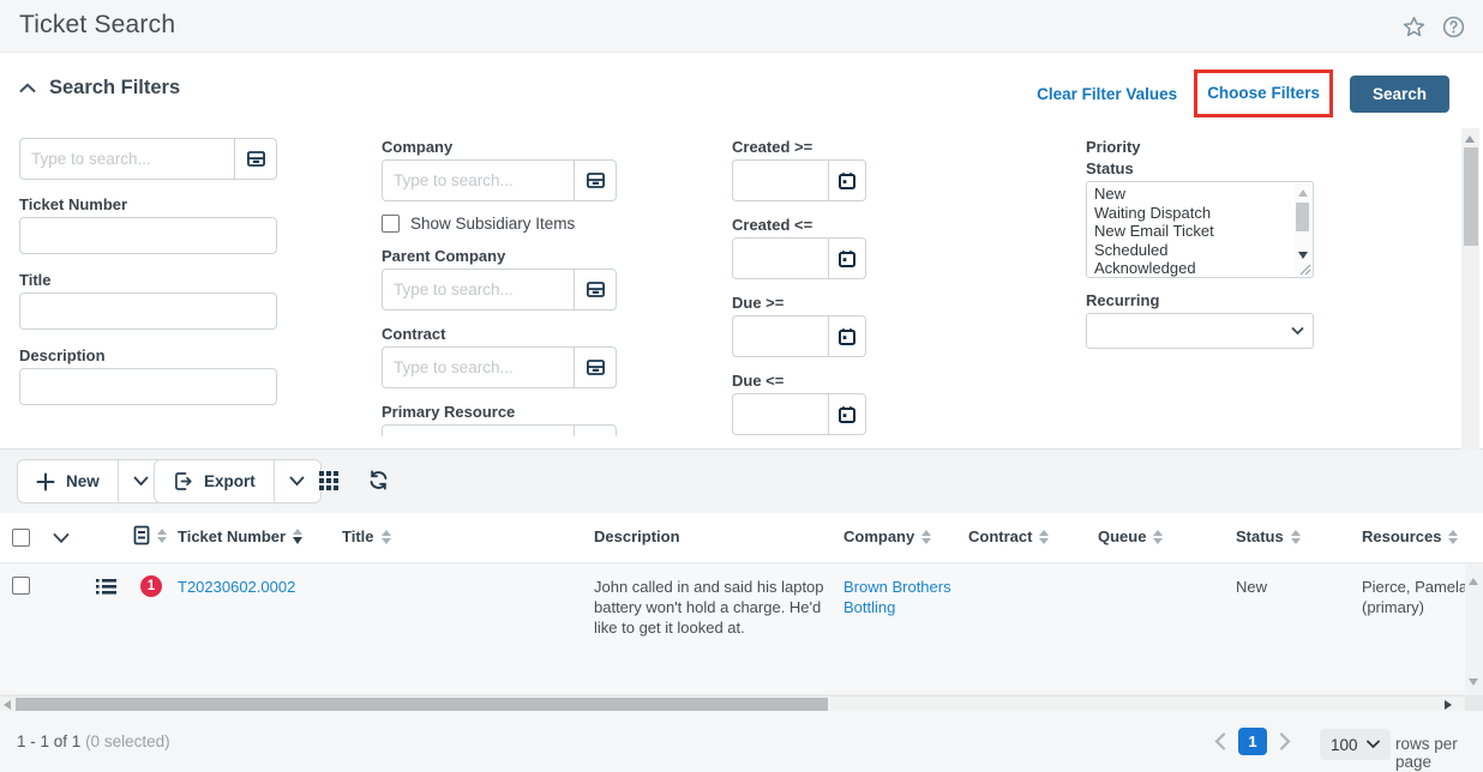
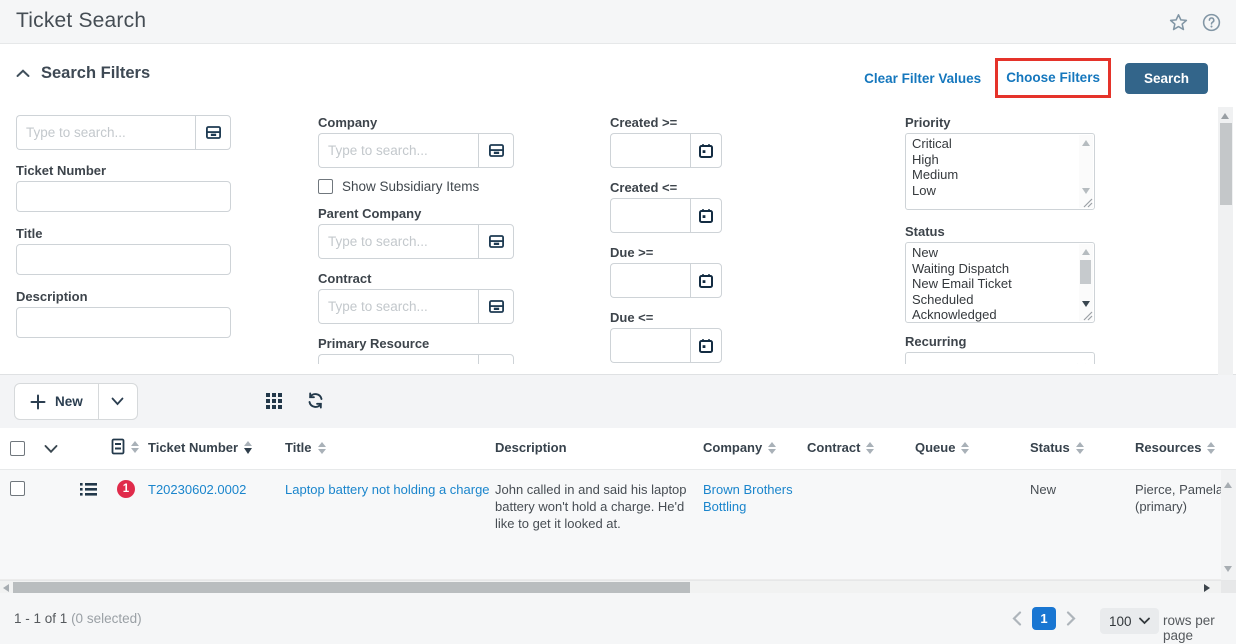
  Ticket Search
  Search Filters
  Clear Filter Values
  Choose Filters
  Search
  Type to search...
  Ticket Number
  Title
  Description
  Company
  Type to search...
  Show Subsidiary Items
  Parent Company
  Type to search...
  Contract
  Type to search...
  Primary Resource
  Created >=
  Created <=
  Due >=
  Due <=
  Priority
+ Critical
+ High
+ Medium
+ Low
  Status
  New
  Waiting Dispatch
  New Email Ticket
  Scheduled
  Acknowledged
  Recurring
  New
- Export
  Ticket Number
  Title
  Description
  Company
  Contract
  Queue
  Status
  Resources
  1
  T20230602.0002
+ Laptop battery not holding a charge
  John called in and said his laptop battery won't hold a charge. He'd like to get it looked at.
  Brown Brothers Bottling
  New
  Pierce, Pamela (primary)
  1 - 1 of 1 (0 selected)
  1
  100
  rows per page
